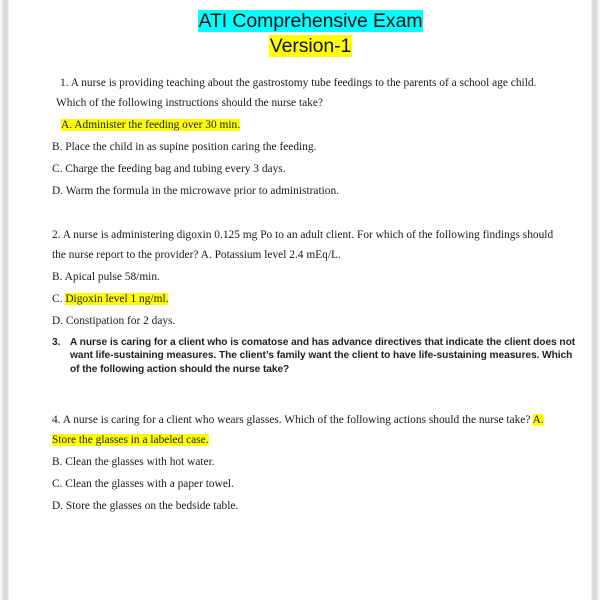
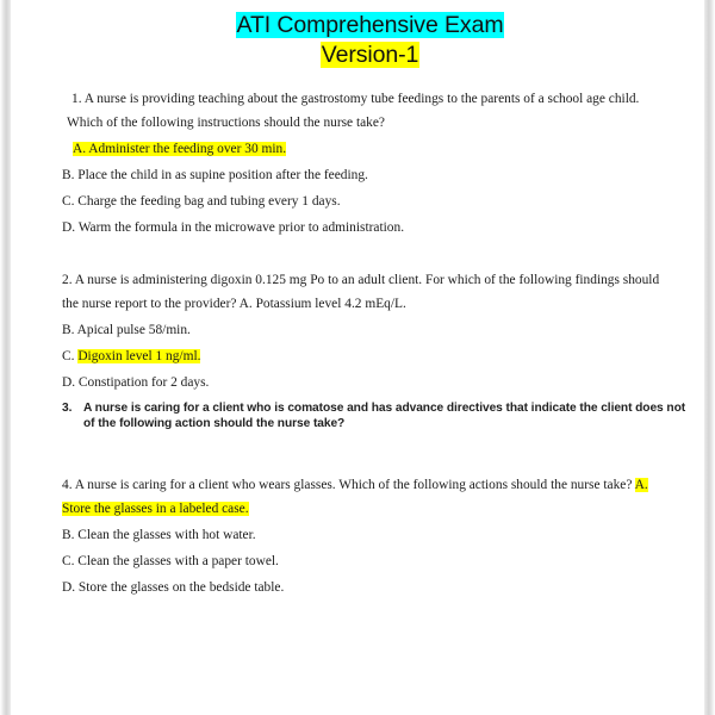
  ATI Comprehensive Exam
  Version-1
  1. A nurse is providing teaching about the gastrostomy tube feedings to the parents of a school age child.
  Which of the following instructions should the nurse take?
  A. Administer the feeding over 30 min.
- B. Place the child in as supine position caring the feeding.
+ B. Place the child in as supine position after the feeding.
- C. Charge the feeding bag and tubing every 3 days.
+ C. Charge the feeding bag and tubing every 1 days.
  D. Warm the formula in the microwave prior to administration.
  2. A nurse is administering digoxin 0.125 mg Po to an adult client. For which of the following findings should
- the nurse report to the provider? A. Potassium level 2.4 mEq/L.
+ the nurse report to the provider? A. Potassium level 4.2 mEq/L.
  B. Apical pulse 58/min.
  C. Digoxin level 1 ng/ml.
  D. Constipation for 2 days.
  3.
  A nurse is caring for a client who is comatose and has advance directives that indicate the client does not
- want life-sustaining measures. The client’s family want the client to have life-sustaining measures. Which
  of the following action should the nurse take?
  4. A nurse is caring for a client who wears glasses. Which of the following actions should the nurse take? A.
  Store the glasses in a labeled case.
  B. Clean the glasses with hot water.
  C. Clean the glasses with a paper towel.
  D. Store the glasses on the bedside table.
